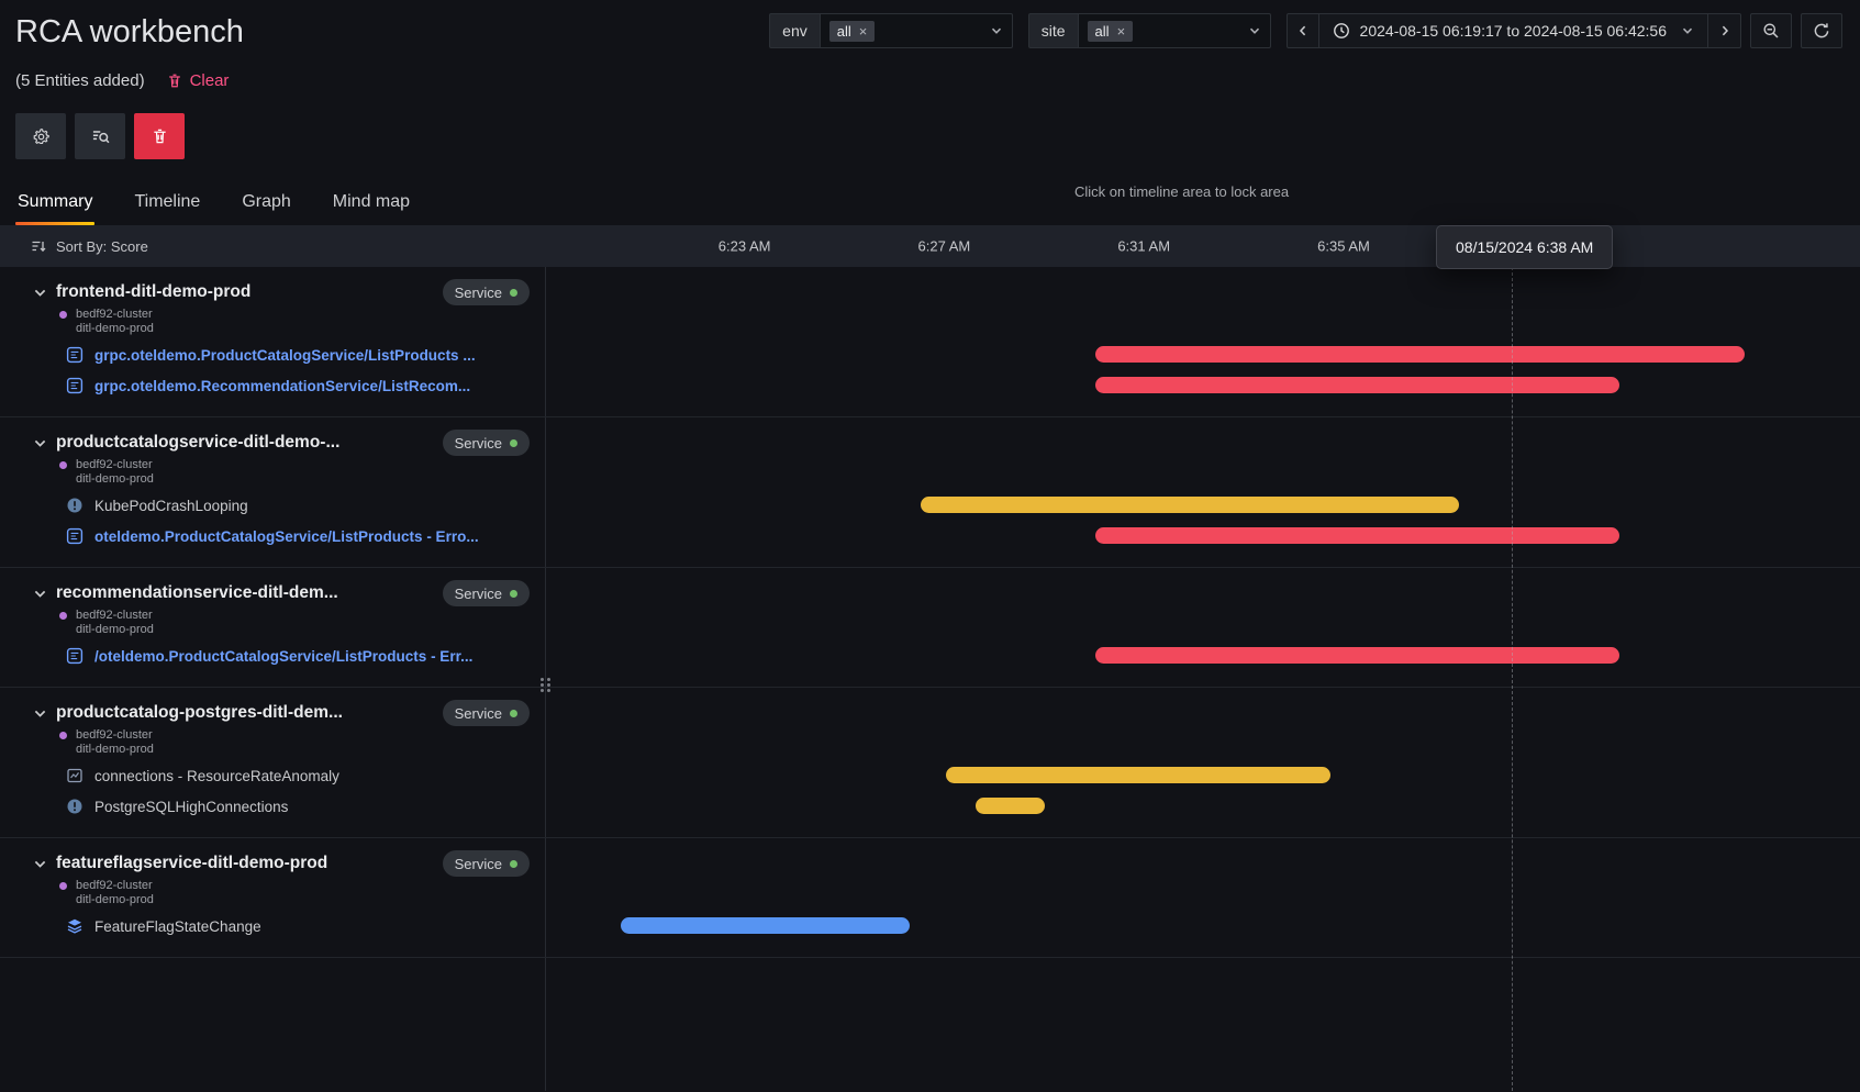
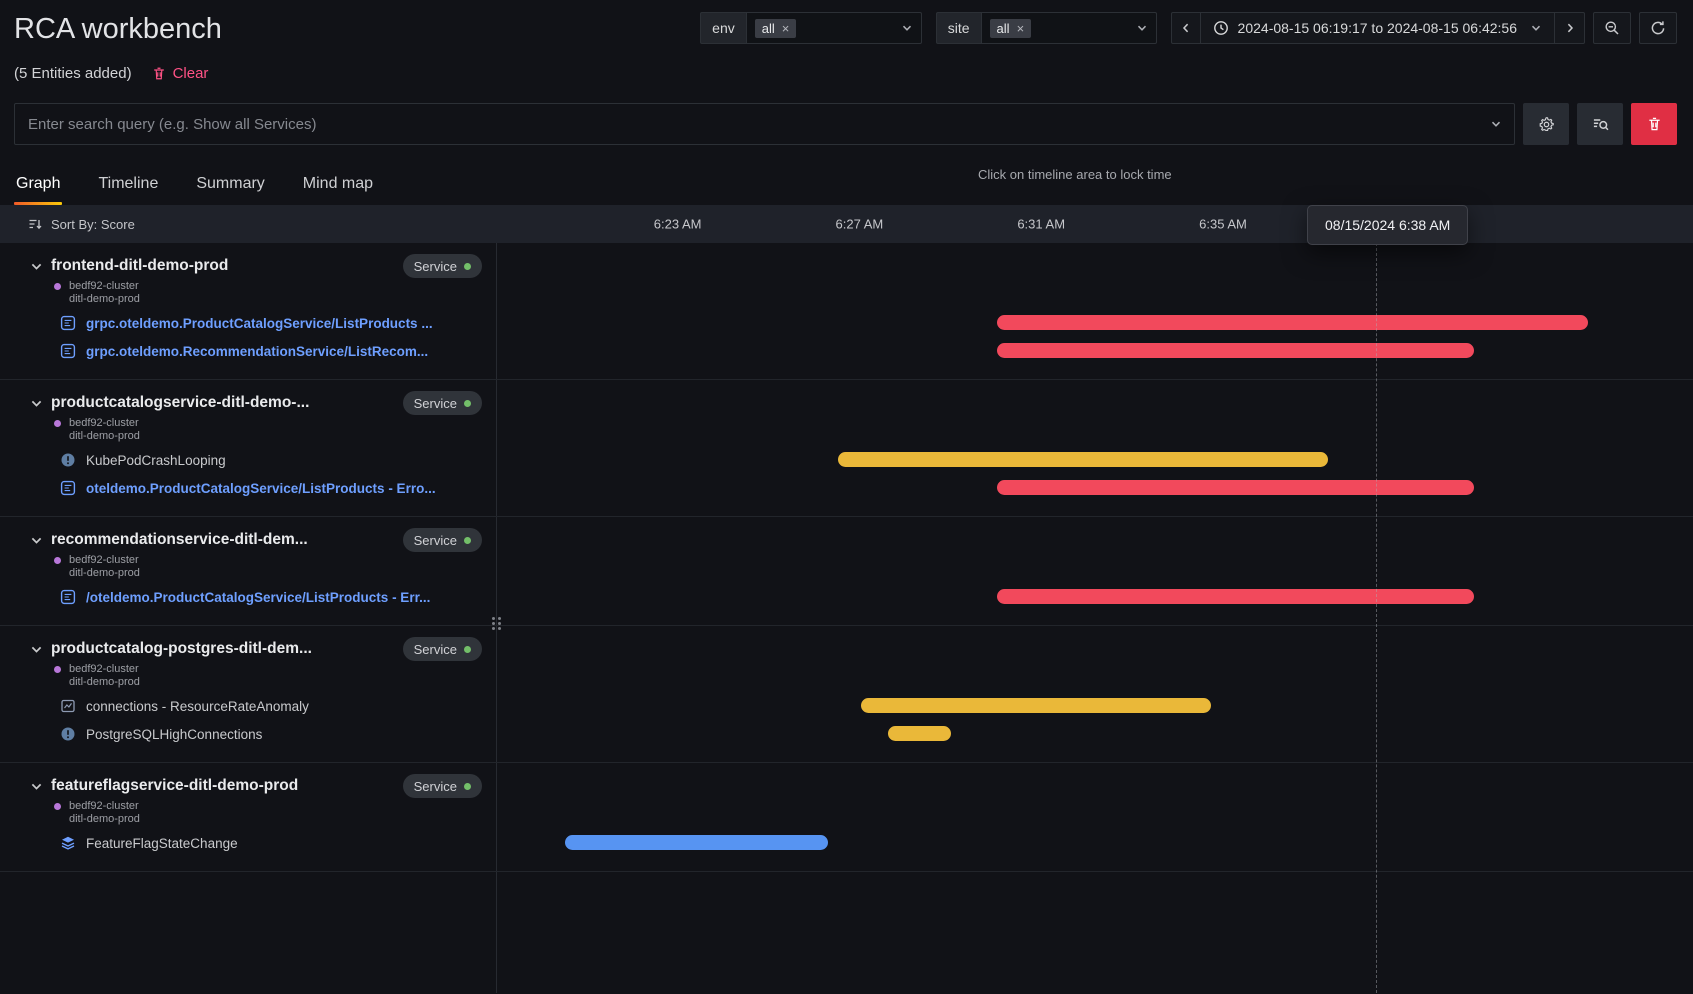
  RCA workbench
  env
  all
  ×
  site
  all
  ×
  2024-08-15 06:19:17 to 2024-08-15 06:42:56
  (5 Entities added)
  Clear
+ Enter search query (e.g. Show all Services)
- Summary
+ Graph
  Timeline
- Graph
+ Summary
  Mind map
- Click on timeline area to lock area
+ Click on timeline area to lock time
  Sort By: Score
  6:23 AM
  6:27 AM
  6:31 AM
  6:35 AM
  08/15/2024 6:38 AM
  frontend-ditl-demo-prod
  Service
  bedf92-cluster
  ditl-demo-prod
  grpc.oteldemo.ProductCatalogService/ListProducts ...
  grpc.oteldemo.RecommendationService/ListRecom...
  productcatalogservice-ditl-demo-...
  Service
  bedf92-cluster
  ditl-demo-prod
  KubePodCrashLooping
  oteldemo.ProductCatalogService/ListProducts - Erro...
  recommendationservice-ditl-dem...
  Service
  bedf92-cluster
  ditl-demo-prod
  /oteldemo.ProductCatalogService/ListProducts - Err...
  productcatalog-postgres-ditl-dem...
  Service
  bedf92-cluster
  ditl-demo-prod
  connections - ResourceRateAnomaly
  PostgreSQLHighConnections
  featureflagservice-ditl-demo-prod
  Service
  bedf92-cluster
  ditl-demo-prod
  FeatureFlagStateChange
